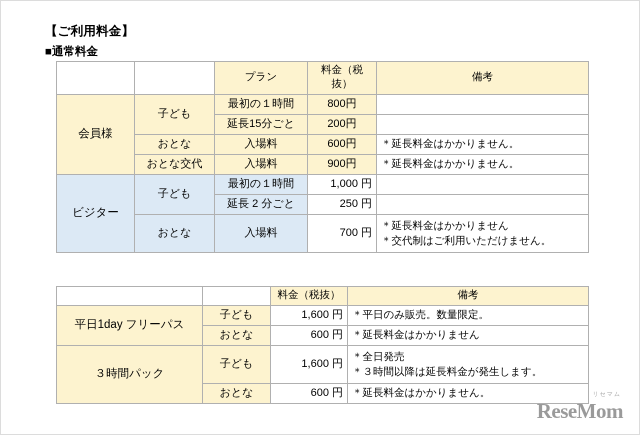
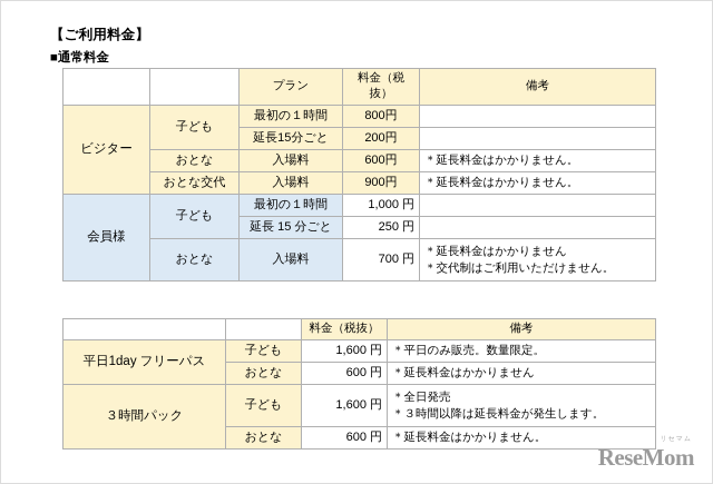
  【ご利用料金】
  ■通常料金
  		プラン	料金（税抜）	備考
- 会員様	子ども	最初の１時間	800円
+ ビジター	子ども	最初の１時間	800円
  延長15分ごと	200円
  おとな	入場料	600円	＊延長料金はかかりません。
  おとな交代	入場料	900円	＊延長料金はかかりません。
- ビジター	子ども	最初の１時間	1,000 円
+ 会員様	子ども	最初の１時間	1,000 円
- 延長 2 分ごと	250 円
+ 延長 15 分ごと	250 円
  おとな	入場料	700 円	＊延長料金はかかりません ＊交代制はご利用いただけません。
  		料金（税抜）	備考
  平日1day フリーパス	子ども	1,600 円	＊平日のみ販売。数量限定。
  おとな	600 円	＊延長料金はかかりません
  ３時間パック	子ども	1,600 円	＊全日発売 ＊３時間以降は延長料金が発生します。
  おとな	600 円	＊延長料金はかかりません。
  ReseMom
